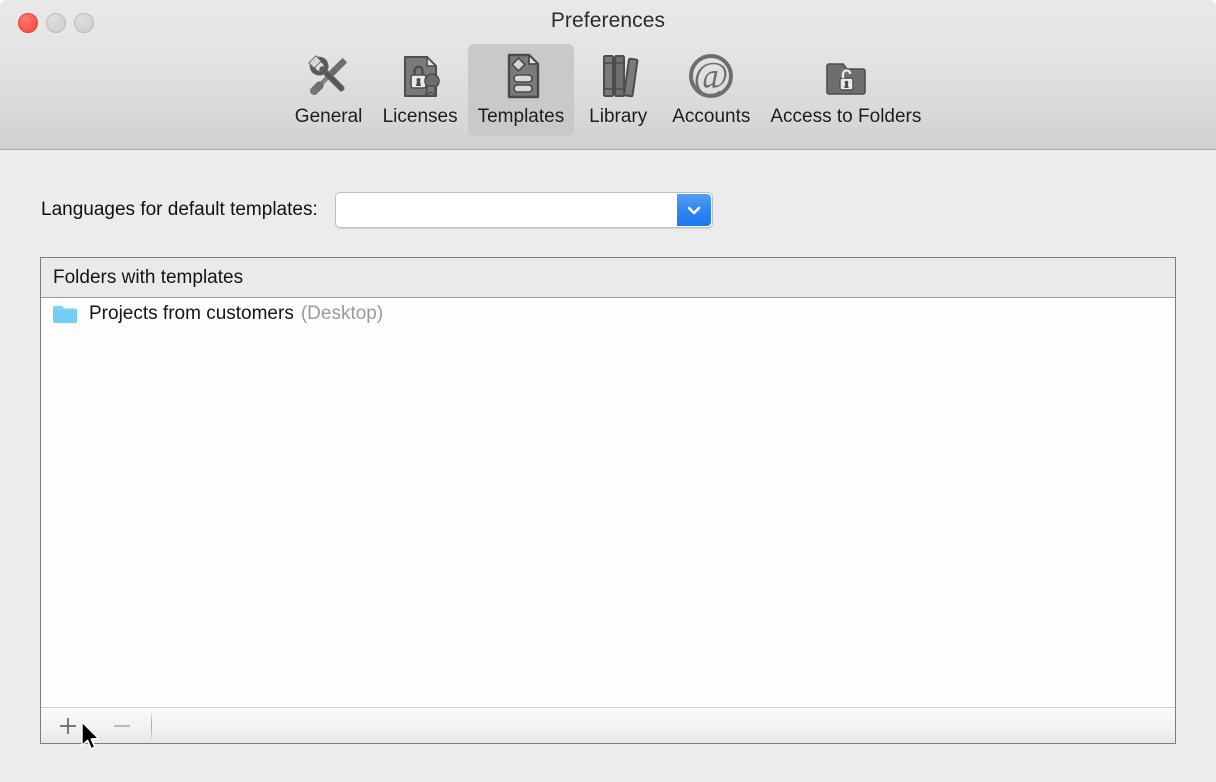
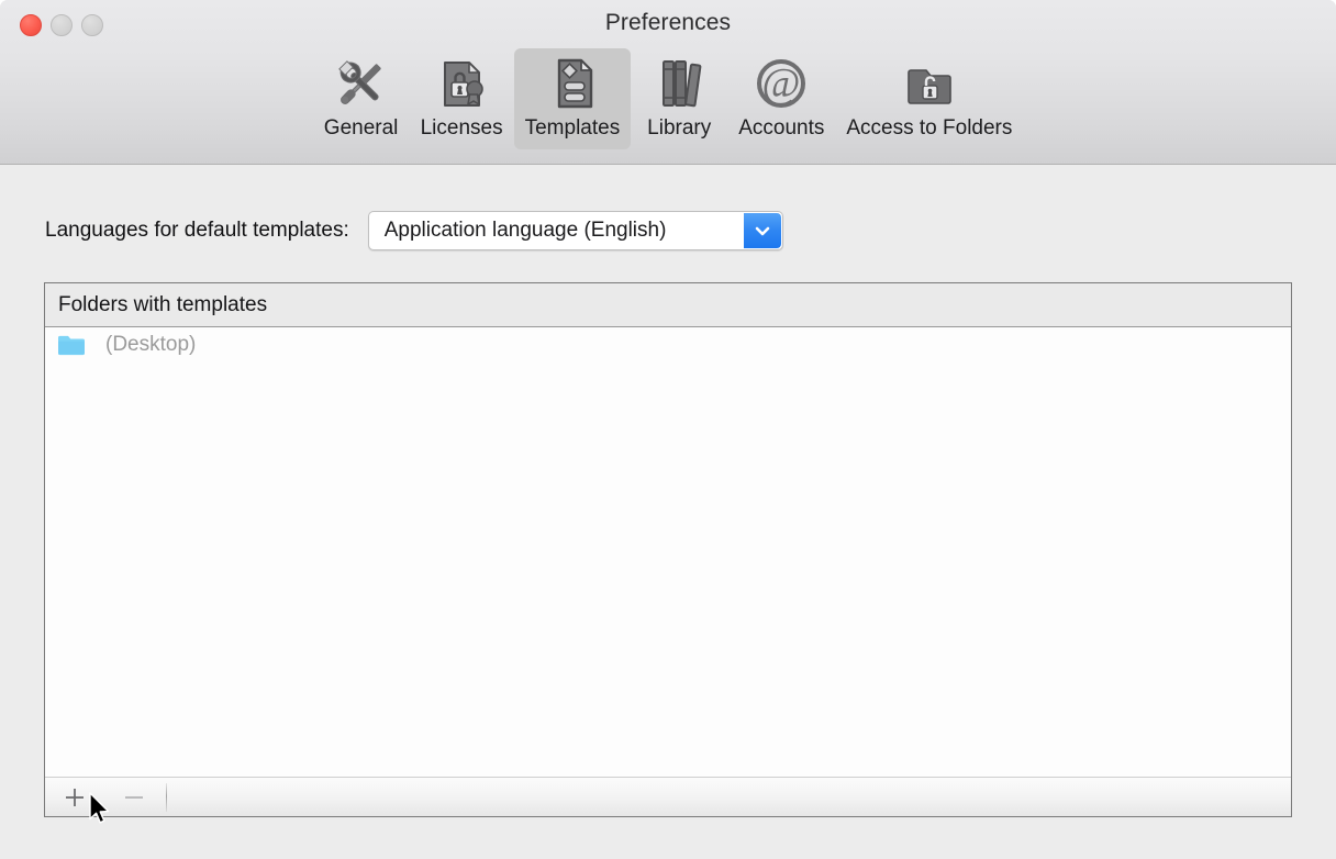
  Preferences
  General
  Licenses
  Templates
  Library
  @
  Accounts
  Access to Folders
  Languages for default templates:
+ Application language (English)
  Folders with templates
- Projects from customers
  (Desktop)
